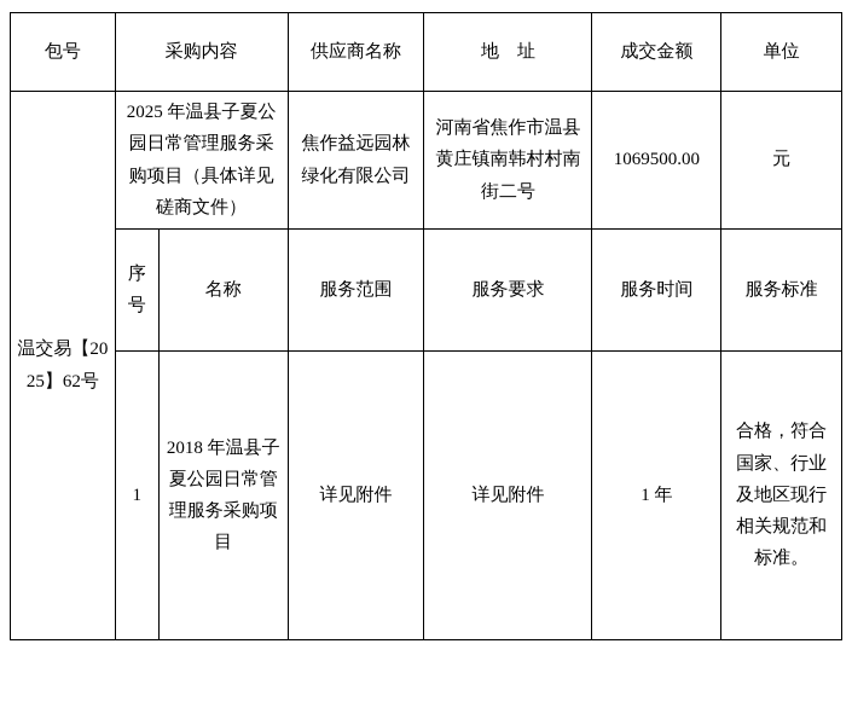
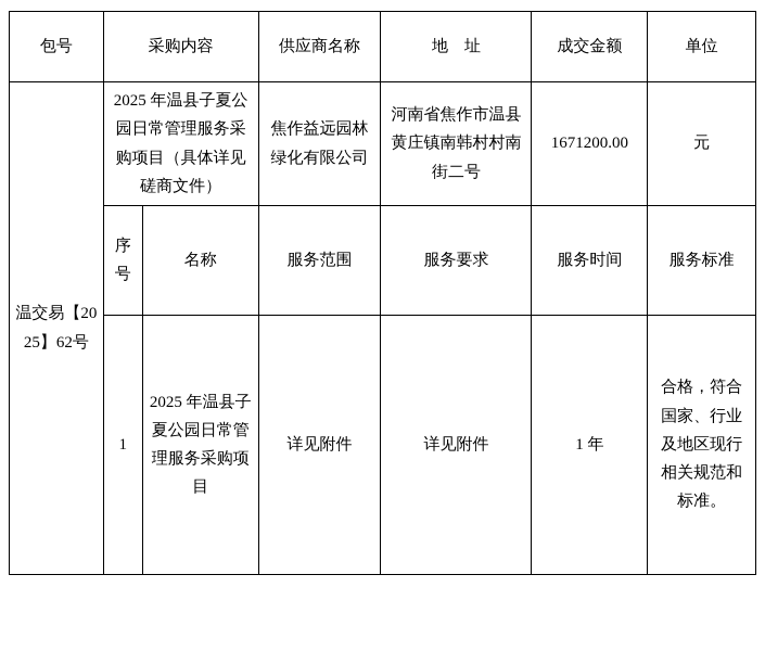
  包号	采购内容	供应商名称	地 址	成交金额	单位
- 温交易【2025】62号	2025 年温县子夏公园日常管理服务采购项目（具体详见磋商文件）	焦作益远园林绿化有限公司	河南省焦作市温县黄庄镇南韩村村南街二号	1069500.00	元
+ 温交易【2025】62号	2025 年温县子夏公园日常管理服务采购项目（具体详见磋商文件）	焦作益远园林绿化有限公司	河南省焦作市温县黄庄镇南韩村村南街二号	1671200.00	元
  序号	名称	服务范围	服务要求	服务时间	服务标准
- 1	2018 年温县子夏公园日常管理服务采购项目	详见附件	详见附件	1 年	合格，符合国家、行业及地区现行相关规范和标准。
+ 1	2025 年温县子夏公园日常管理服务采购项目	详见附件	详见附件	1 年	合格，符合国家、行业及地区现行相关规范和标准。
